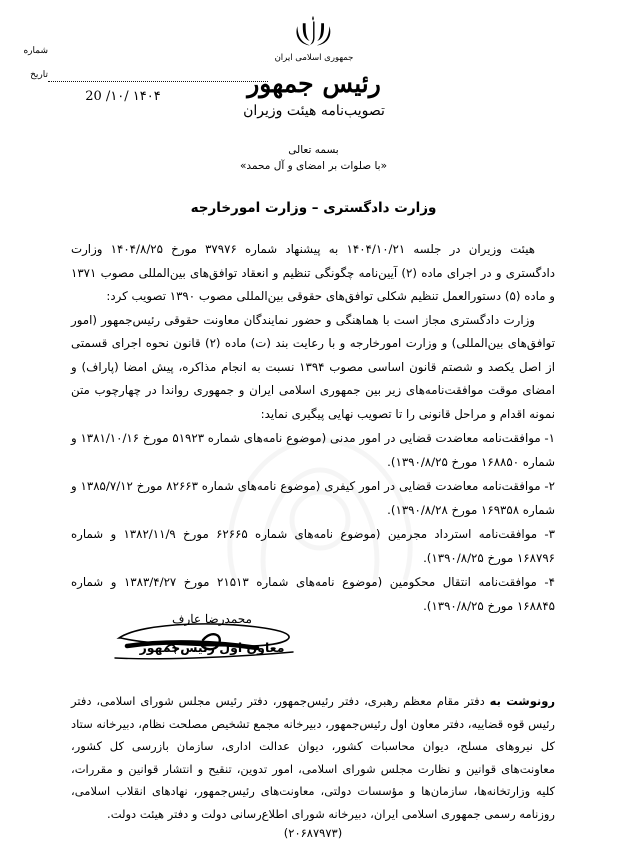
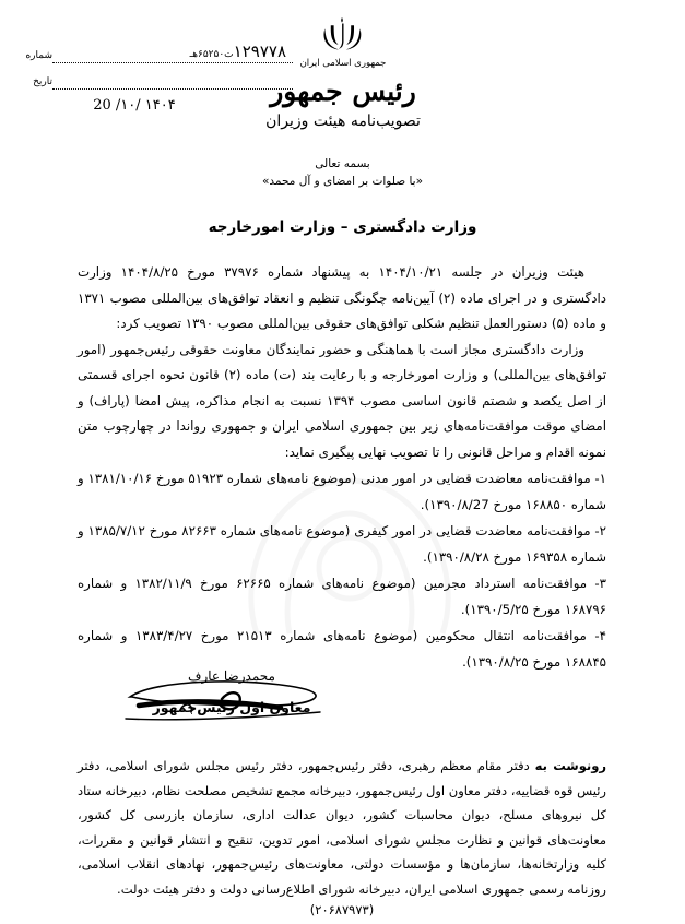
  جمهوری اسلامی ایران
  رئیس جمهور
  تصویب‌نامه هیئت وزیران
  شماره
+ ۱۲۹۷۷۸‏ت۶۵۲۵۰هـ
  تاریخ
  ۱۴۰۴ /۱۰/ 20
  بسمه تعالی
  «با صلوات بر امضای و آل محمد»
  وزارت دادگستری – وزارت امورخارجه
  هیئت وزیران در جلسه ۱۴۰۴/۱۰/۲۱ به پیشنهاد شماره ۳۷۹۷۶ مورخ ۱۴۰۴/۸/۲۵ وزارت دادگستری و در اجرای ماده (۲) آیین‌نامه چگونگی تنظیم و انعقاد توافق‌های بین‌المللی مصوب ۱۳۷۱ و ماده (۵) دستورالعمل تنظیم شکلی توافق‌های حقوقی بین‌المللی مصوب ۱۳۹۰ تصویب کرد:
  وزارت دادگستری مجاز است با هماهنگی و حضور نمایندگان معاونت حقوقی رئیس‌جمهور (امور توافق‌های بین‌المللی) و وزارت امورخارجه و با رعایت بند (ت) ماده (۲) قانون نحوه اجرای قسمتی از اصل یکصد و شصتم قانون اساسی مصوب ۱۳۹۴ نسبت به انجام مذاکره، پیش امضا (پاراف) و امضای موقت موافقت‌نامه‌های زیر بین جمهوری اسلامی ایران و جمهوری رواندا در چهارچوب متن نمونه اقدام و مراحل قانونی را تا تصویب نهایی پیگیری نماید:
- ۱- موافقت‌نامه معاضدت قضایی در امور مدنی (موضوع نامه‌های شماره ۵۱۹۲۳ مورخ ۱۳۸۱/۱۰/۱۶ و شماره ۱۶۸۸۵۰ مورخ ۱۳۹۰/۸/۲۵).
+ ۱- موافقت‌نامه معاضدت قضایی در امور مدنی (موضوع نامه‌های شماره ۵۱۹۲۳ مورخ ۱۳۸۱/۱۰/۱۶ و شماره ۱۶۸۸۵۰ مورخ ۱۳۹۰/۸/27).
  ۲- موافقت‌نامه معاضدت قضایی در امور کیفری (موضوع نامه‌های شماره ۸۲۶۶۳ مورخ ۱۳۸۵/۷/۱۲ و شماره ۱۶۹۳۵۸ مورخ ۱۳۹۰/۸/۲۸).
- ۳- موافقت‌نامه استرداد مجرمین (موضوع نامه‌های شماره ۶۲۶۶۵ مورخ ۱۳۸۲/۱۱/۹ و شماره ۱۶۸۷۹۶ مورخ ۱۳۹۰/۸/۲۵).
+ ۳- موافقت‌نامه استرداد مجرمین (موضوع نامه‌های شماره ۶۲۶۶۵ مورخ ۱۳۸۲/۱۱/۹ و شماره ۱۶۸۷۹۶ مورخ ۱۳۹۰/5/۲۵).
  ۴- موافقت‌نامه انتقال محکومین (موضوع نامه‌های شماره ۲۱۵۱۳ مورخ ۱۳۸۳/۴/۲۷ و شماره ۱۶۸۸۴۵ مورخ ۱۳۹۰/۸/۲۵).
  محمدرضا عارف
  معاوول ریس‌هور
  رونوشت به دفتر مقام معظم رهبری، دفتر رئیس‌جمهور، دفتر رئیس مجلس شورای اسلامی، دفتر رئیس قوه قضاییه، دفتر معاون اول رئیس‌جمهور، دبیرخانه مجمع تشخیص مصلحت نظام، دبیرخانه ستاد کل نیروهای مسلح، دیوان محاسبات کشور، دیوان عدالت اداری، سازمان بازرسی کل کشور، معاونت‌های قوانین و نظارت مجلس شورای اسلامی، امور تدوین، تنقیح و انتشار قوانین و مقررات، کلیه وزارتخانه‌ها، سازمان‌ها و مؤسسات دولتی، معاونت‌های رئیس‌جمهور، نهادهای انقلاب اسلامی، روزنامه رسمی جمهوری اسلامی ایران، دبیرخانه شورای اطلاع‌رسانی دولت و دفتر هیئت دولت.
  (۲۰۶۸۷۹۷۳)
